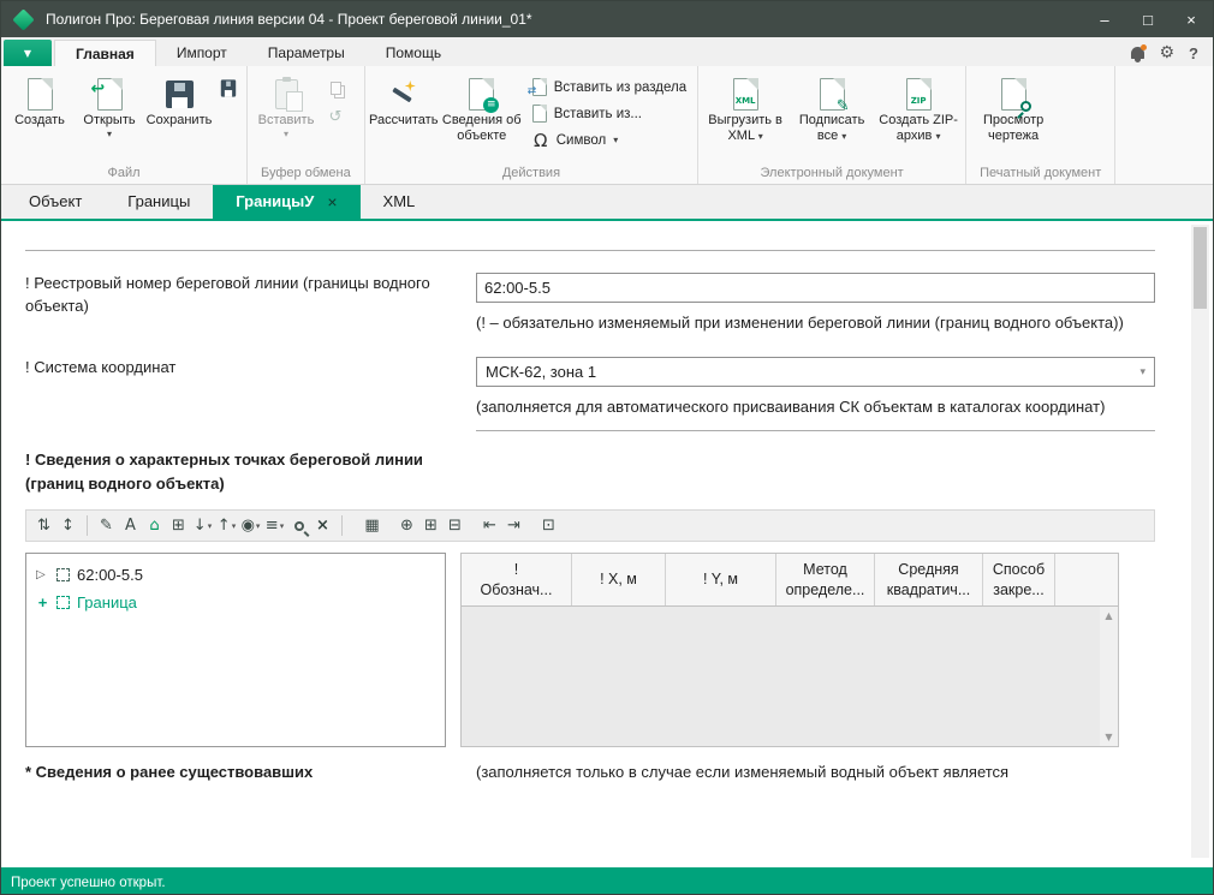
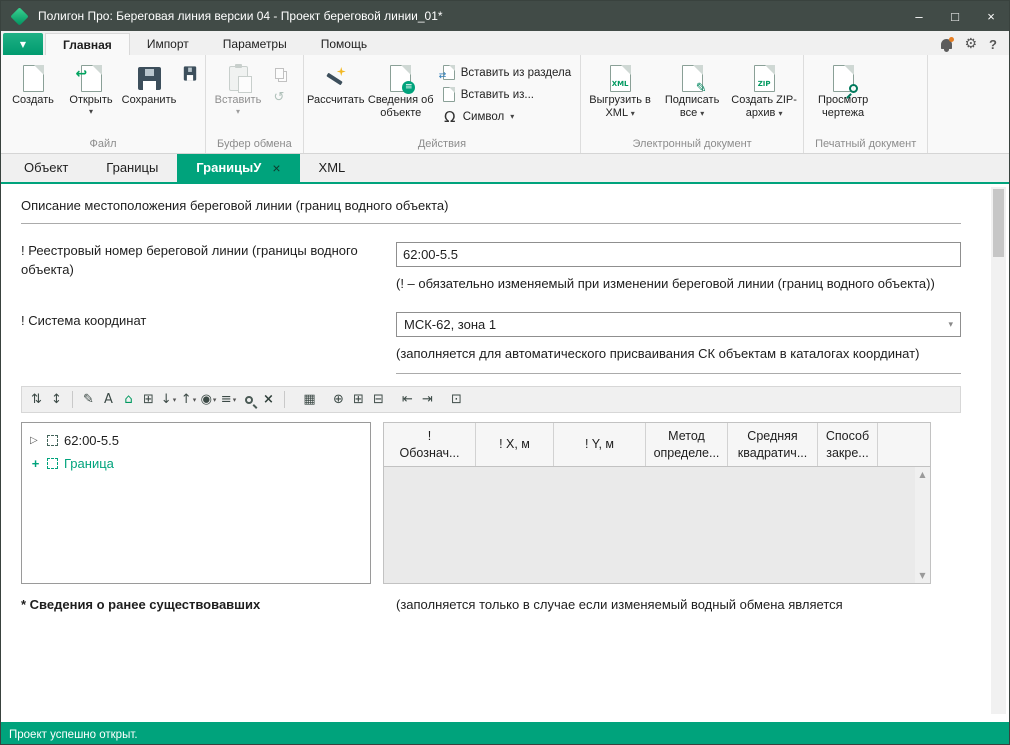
  Полигон Про: Береговая линия версии 04 - Проект береговой линии_01*
  –
  □
  ×
  ▼
  Главная
  Импорт
  Параметры
  Помощь
  ⚙
  ?
  Создать
  ↩
  Открыть
  ▾
  Сохранить
  Файл
  Вставить
  ▾
  ↺
  Буфер обмена
  Рассчитать
  ≡
  Сведения об объекте
  ⇄
  Вставить из раздела
  Вставить из...
  Ω
  Символ
  ▾
  Действия
  XML
  Выгрузить в XML ▾
  ✎
  Подписать все ▾
  ZIP
  Создать ZIP-архив ▾
  Электронный документ
  Просмотр чертежа
  Печатный документ
  Объект
  Границы
  ГраницыУ
  ×
  XML
+ Описание местоположения береговой линии (границ водного объекта)
  ! Реестровый номер береговой линии (границы водного объекта)
  62:00-5.5
  (! – обязательно изменяемый при изменении береговой линии (границ водного объекта))
  ! Система координат
  МСК-62, зона 1
  ▾
  (заполняется для автоматического присваивания СК объектам в каталогах координат)
- ! Сведения о характерных точках береговой линии (границ водного объекта)
  ⇅
  ↕
  ✎
  А
  ⌂
  ⊞
  ↓
  ▾
  ↑
  ▾
  ◉
  ▾
  ≡
  ▾
  ×
  ▦
  ⊕
  ⊞
  ⊟
  ⇤
  ⇥
  ⊡
  ▷
  62:00-5.5
  +
  Граница
  !
  Обознач...
  ! X, м
  ! Y, м
  Метод
  определе...
  Средняя
  квадратич...
  Способ
  закре...
  ▲
  ▼
  * Сведения о ранее существовавших
- (заполняется только в случае если изменяемый водный объект является
+ (заполняется только в случае если изменяемый водный обмена является
  Проект успешно открыт.
